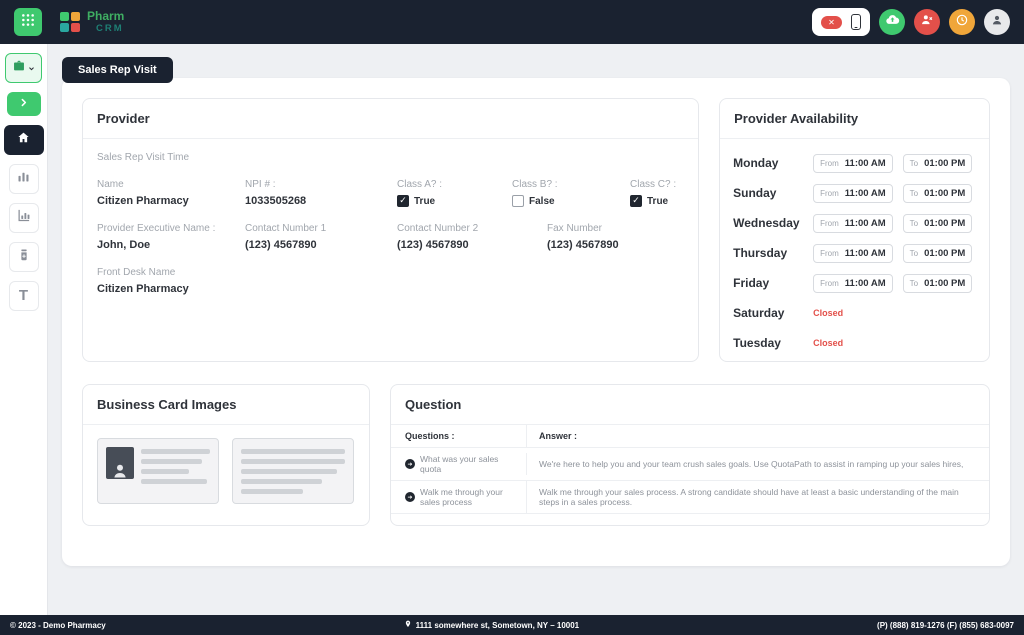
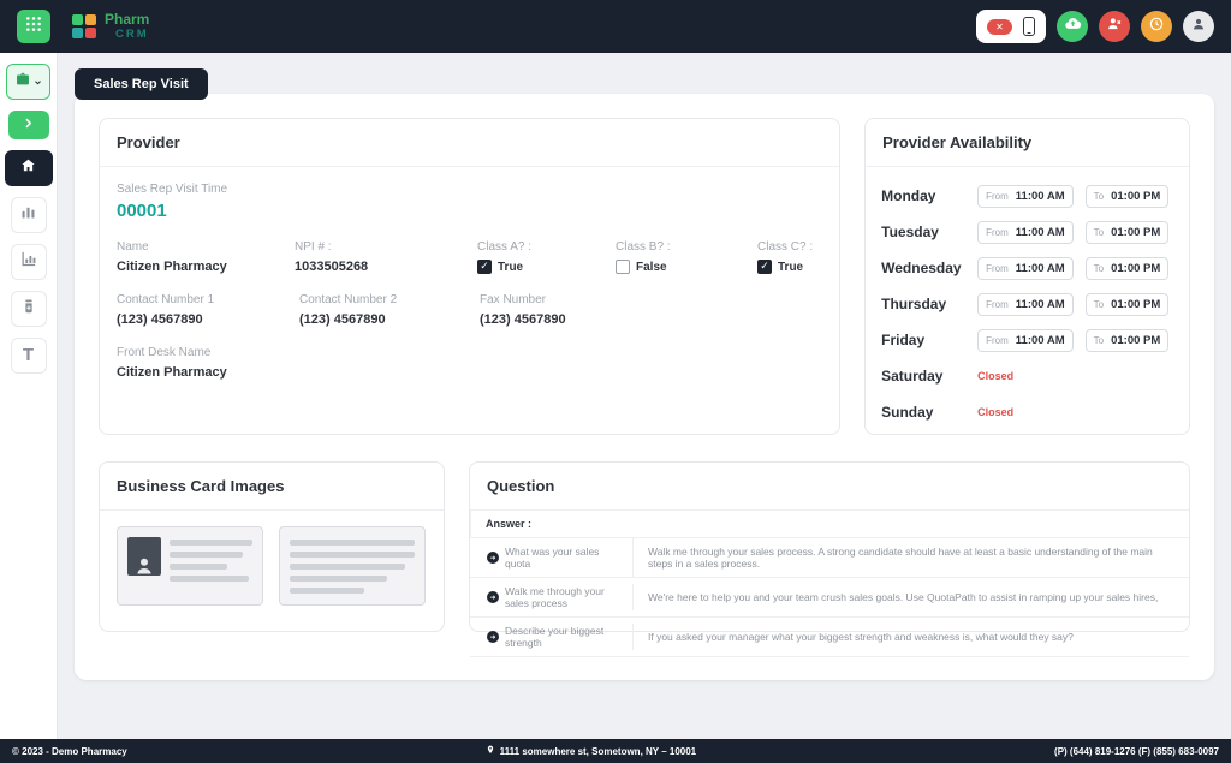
  Pharm
  CRM
  Sales Rep Visit
  Provider
  Sales Rep Visit Time
+ 00001
  Name
  Citizen Pharmacy
  NPI # :
  1033505268
  Class A? :
  True
  Class B? :
  False
  Class C? :
  True
- Provider Executive Name :
- John, Doe
  Contact Number 1
  (123) 4567890
  Contact Number 2
  (123) 4567890
  Fax Number
  (123) 4567890
  Front Desk Name
  Citizen Pharmacy
  Provider Availability
  Monday
  From
  11:00 AM
  To
  01:00 PM
- Sunday
+ Tuesday
  From
  11:00 AM
  To
  01:00 PM
  Wednesday
  From
  11:00 AM
  To
  01:00 PM
  Thursday
  From
  11:00 AM
  To
  01:00 PM
  Friday
  From
  11:00 AM
  To
  01:00 PM
  Saturday
  Closed
- Tuesday
+ Sunday
  Closed
  Business Card Images
  Question
- Questions :
  Answer :
  What was your sales quota
- We're here to help you and your team crush sales goals. Use QuotaPath to assist in ramping up your sales hires,
+ Walk me through your sales process. A strong candidate should have at least a basic understanding of the main steps in a sales process.
  Walk me through your sales process
- Walk me through your sales process. A strong candidate should have at least a basic understanding of the main steps in a sales process.
+ We're here to help you and your team crush sales goals. Use QuotaPath to assist in ramping up your sales hires,
+ Describe your biggest strength
+ If you asked your manager what your biggest strength and weakness is, what would they say?
  © 2023 - Demo Pharmacy
  1111 somewhere st, Sometown, NY – 10001
- (P) (888) 819-1276 (F) (855) 683-0097
+ (P) (644) 819-1276 (F) (855) 683-0097
